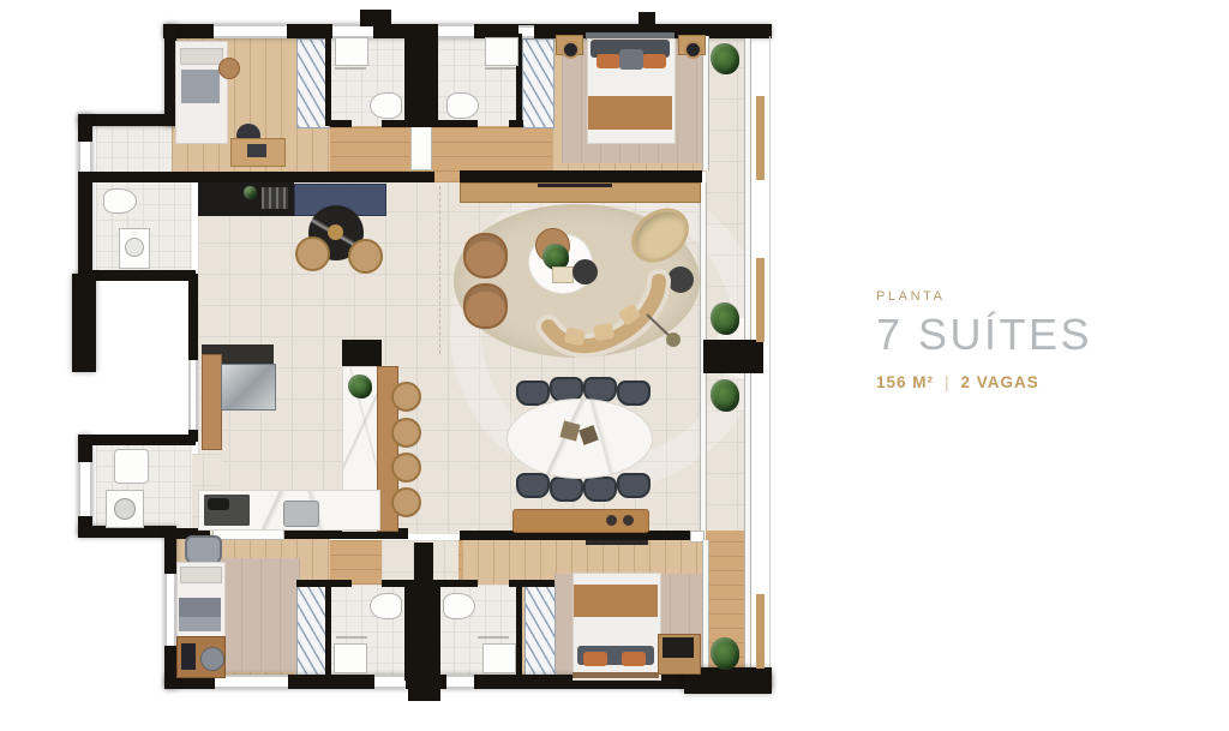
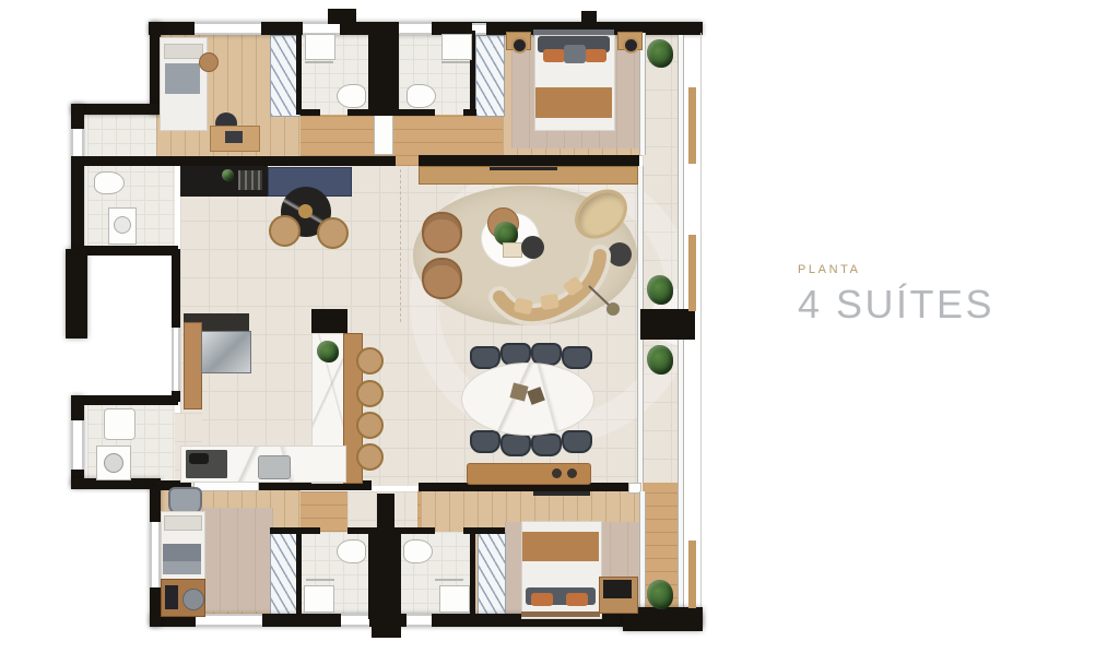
  PLANTA
- 7 SUÍTES
+ 4 SUÍTES
- 156 M² | 2 VAGAS
